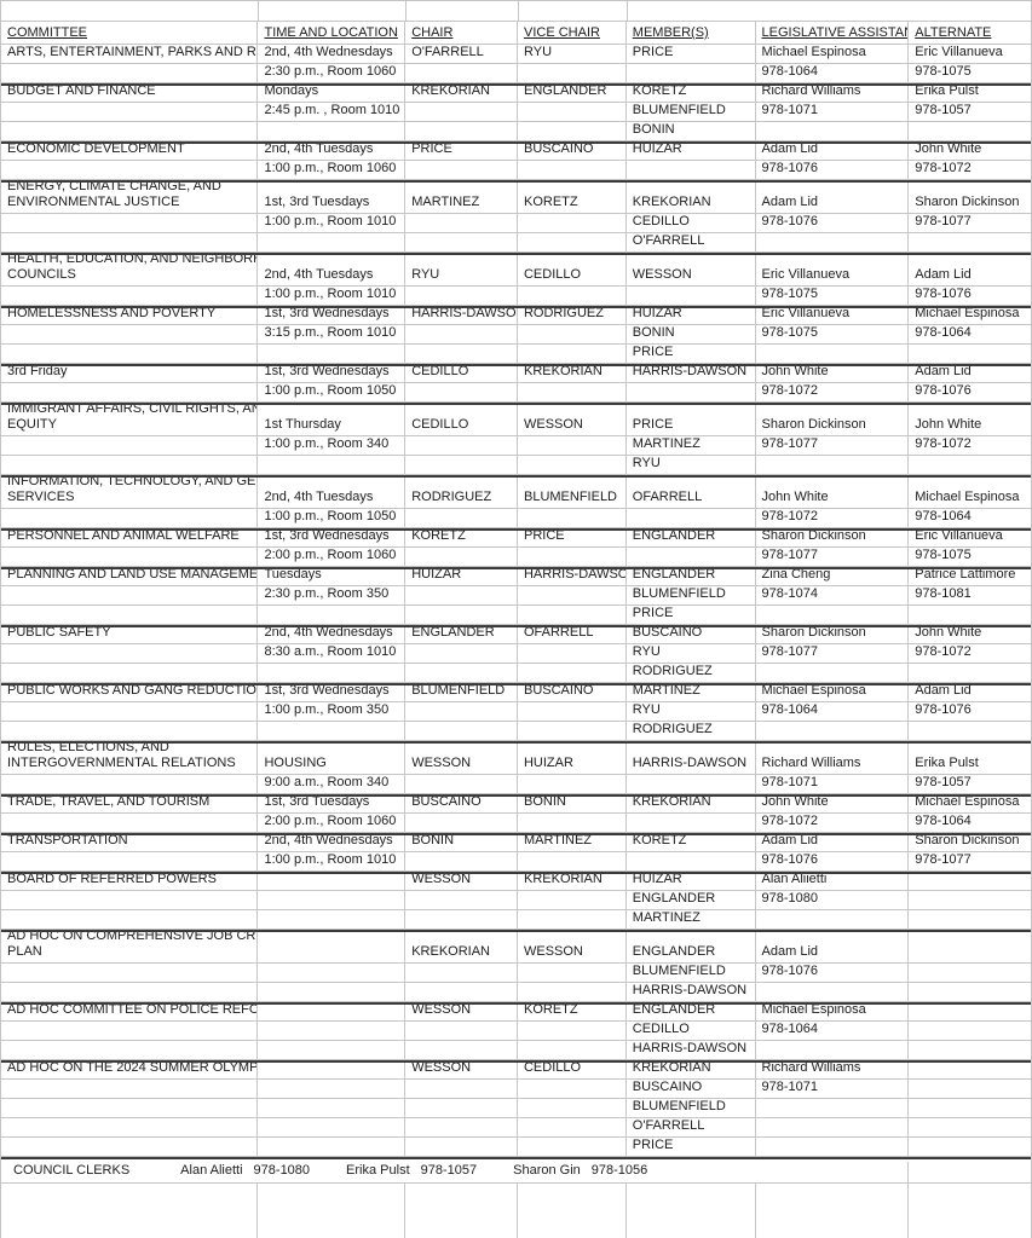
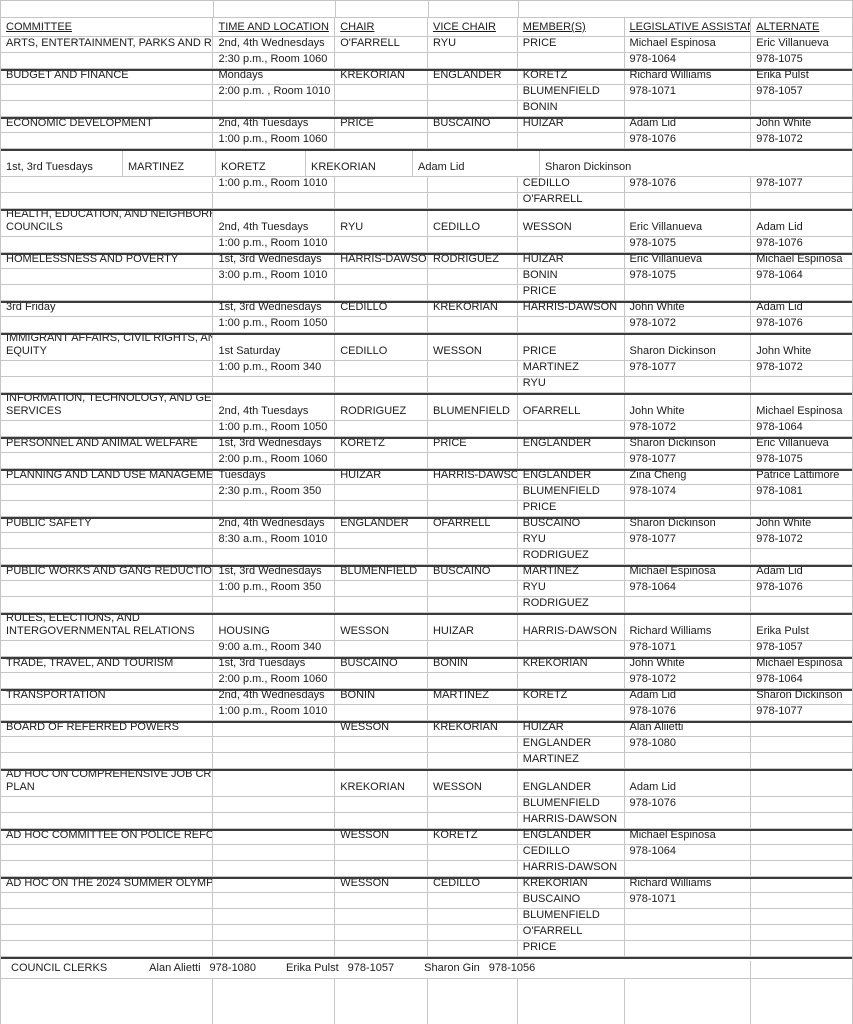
  COMMITTEE
  TIME AND LOCATION
  CHAIR
  VICE CHAIR
  MEMBER(S)
  LEGISLATIVE ASSISTA
  ALTERNATE
  ARTS, ENTERTAINMENT, PARKS AND R
  2nd, 4th Wednesdays
  O'FARRELL
  RYU
  PRICE
  Michael Espinosa
  Eric Villanueva
  2:30 p.m., Room 1060
  978-1064
  978-1075
  BUDGET AND FINANCE
  Mondays
  KREKORIAN
  ENGLANDER
  KORETZ
  Richard Williams
  Erika Pulst
- 2:45 p.m. , Room 1010
+ 2:00 p.m. , Room 1010
  BLUMENFIELD
  978-1071
  978-1057
  BONIN
  ECONOMIC DEVELOPMENT
  2nd, 4th Tuesdays
  PRICE
  BUSCAINO
  HUIZAR
  Adam Lid
  John White
  1:00 p.m., Room 1060
  978-1076
  978-1072
- ENERGY, CLIMATE CHANGE, AND
- ENVIRONMENTAL JUSTICE
  1st, 3rd Tuesdays
  MARTINEZ
  KORETZ
  KREKORIAN
  Adam Lid
  Sharon Dickinson
  1:00 p.m., Room 1010
  CEDILLO
  978-1076
  978-1077
  O'FARRELL
  HEALTH, EDUCATION, AND NEIGHBOR
  COUNCILS
  2nd, 4th Tuesdays
  RYU
  CEDILLO
  WESSON
  Eric Villanueva
  Adam Lid
  1:00 p.m., Room 1010
  978-1075
  978-1076
  HOMELESSNESS AND POVERTY
  1st, 3rd Wednesdays
  HARRIS-DAWSO
  RODRIGUEZ
  HUIZAR
  Eric Villanueva
  Michael Espinosa
- 3:15 p.m., Room 1010
+ 3:00 p.m., Room 1010
  BONIN
  978-1075
  978-1064
  PRICE
  3rd Friday
  1st, 3rd Wednesdays
  CEDILLO
  KREKORIAN
  HARRIS-DAWSON
  John White
  Adam Lid
  1:00 p.m., Room 1050
  978-1072
  978-1076
  IMMIGRANT AFFAIRS, CIVIL RIGHTS, AN
  EQUITY
- 1st Thursday
+ 1st Saturday
  CEDILLO
  WESSON
  PRICE
  Sharon Dickinson
  John White
  1:00 p.m., Room 340
  MARTINEZ
  978-1077
  978-1072
  RYU
  INFORMATION, TECHNOLOGY, AND GE
  SERVICES
  2nd, 4th Tuesdays
  RODRIGUEZ
  BLUMENFIELD
  OFARRELL
  John White
  Michael Espinosa
  1:00 p.m., Room 1050
  978-1072
  978-1064
  PERSONNEL AND ANIMAL WELFARE
  1st, 3rd Wednesdays
  KORETZ
  PRICE
  ENGLANDER
  Sharon Dickinson
  Eric Villanueva
  2:00 p.m., Room 1060
  978-1077
  978-1075
  PLANNING AND LAND USE MANAGEME
  Tuesdays
  HUIZAR
  HARRIS-DAWSO
  ENGLANDER
  Zina Cheng
  Patrice Lattimore
  2:30 p.m., Room 350
  BLUMENFIELD
  978-1074
  978-1081
  PRICE
  PUBLIC SAFETY
  2nd, 4th Wednesdays
  ENGLANDER
  OFARRELL
  BUSCAINO
  Sharon Dickinson
  John White
  8:30 a.m., Room 1010
  RYU
  978-1077
  978-1072
  RODRIGUEZ
  PUBLIC WORKS AND GANG REDUCTIO
  1st, 3rd Wednesdays
  BLUMENFIELD
  BUSCAINO
  MARTINEZ
  Michael Espinosa
  Adam Lid
  1:00 p.m., Room 350
  RYU
  978-1064
  978-1076
  RODRIGUEZ
  RULES, ELECTIONS, AND
  INTERGOVERNMENTAL RELATIONS
  HOUSING
  WESSON
  HUIZAR
  HARRIS-DAWSON
  Richard Williams
  Erika Pulst
  9:00 a.m., Room 340
  978-1071
  978-1057
  TRADE, TRAVEL, AND TOURISM
  1st, 3rd Tuesdays
  BUSCAINO
  BONIN
  KREKORIAN
  John White
  Michael Espinosa
  2:00 p.m., Room 1060
  978-1072
  978-1064
  TRANSPORTATION
  2nd, 4th Wednesdays
  BONIN
  MARTINEZ
  KORETZ
  Adam Lid
  Sharon Dickinson
  1:00 p.m., Room 1010
  978-1076
  978-1077
  BOARD OF REFERRED POWERS
  WESSON
  KREKORIAN
  HUIZAR
  Alan Aliietti
  ENGLANDER
  978-1080
  MARTINEZ
  AD HOC ON COMPREHENSIVE JOB CR
  PLAN
  KREKORIAN
  WESSON
  ENGLANDER
  Adam Lid
  BLUMENFIELD
  978-1076
  HARRIS-DAWSON
  AD HOC COMMITTEE ON POLICE REFO
  WESSON
  KORETZ
  ENGLANDER
  Michael Espinosa
  CEDILLO
  978-1064
  HARRIS-DAWSON
  AD HOC ON THE 2024 SUMMER OLYMP
  WESSON
  CEDILLO
  KREKORIAN
  Richard Williams
  BUSCAINO
  978-1071
  BLUMENFIELD
  O'FARRELL
  PRICE
  COUNCIL CLERKS
  Alan Alietti
  978-1080
  Erika Pulst
  978-1057
  Sharon Gin
  978-1056
